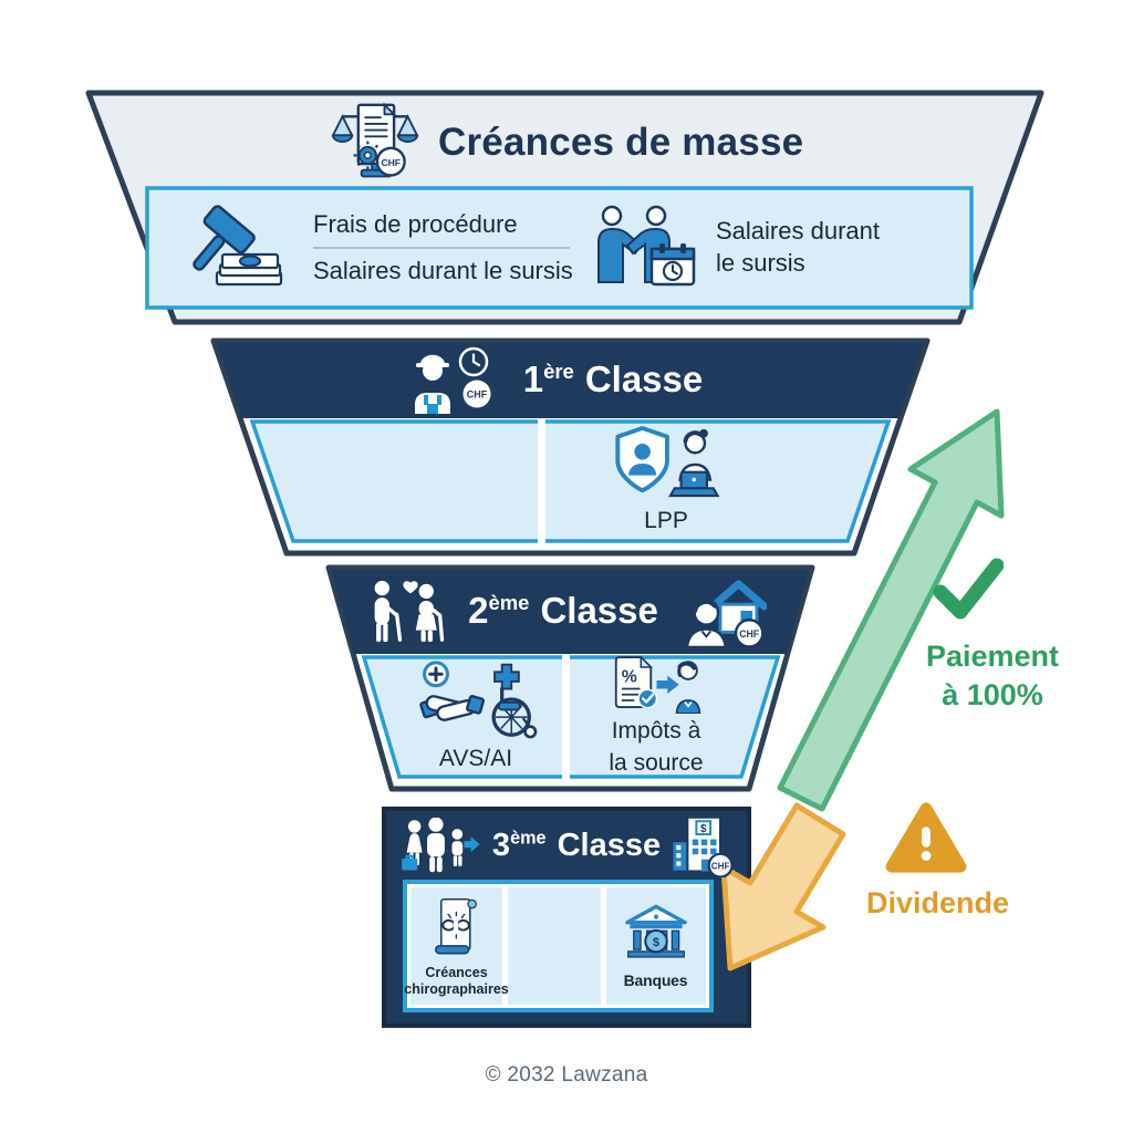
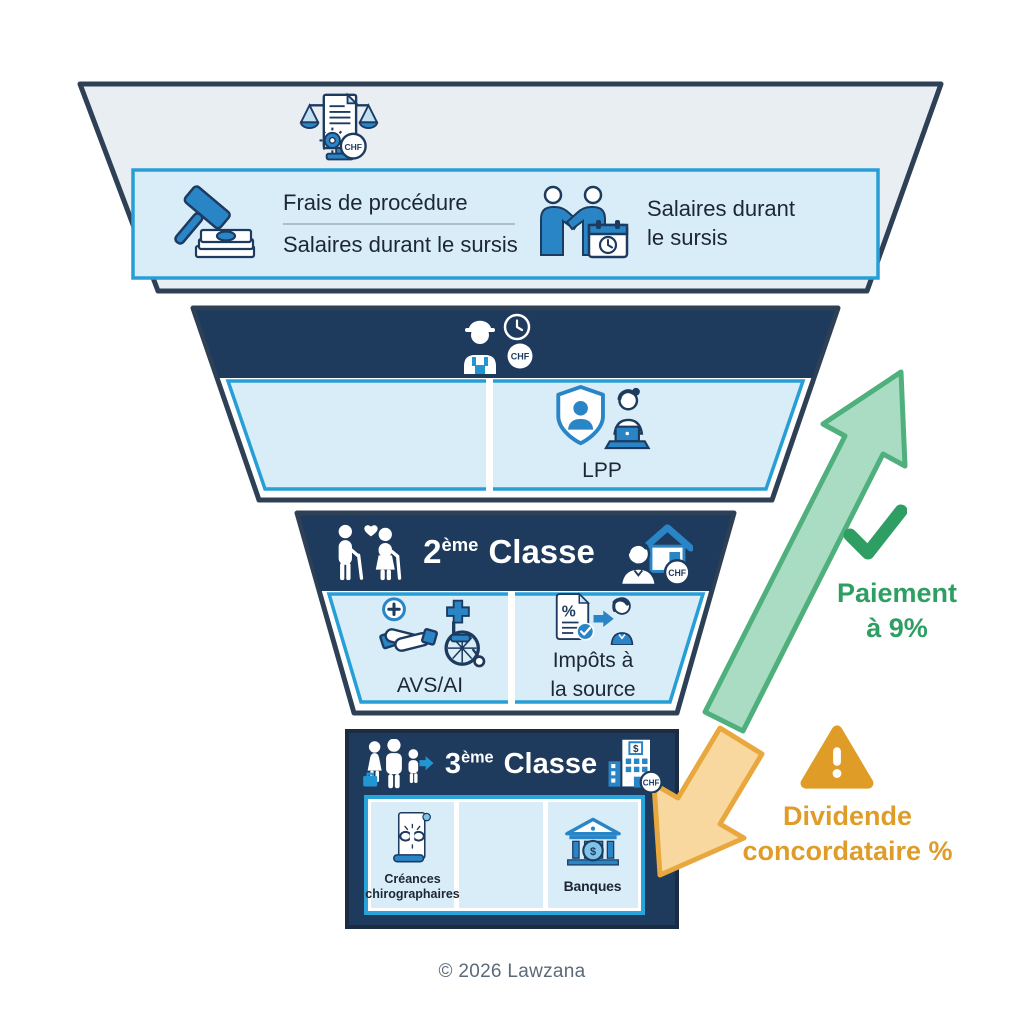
  CHF
- Créances de masse
  Frais de procédure
  Salaires durant le sursis
  Salaires durant
  le sursis
  CHF
- 1ère Classe
  LPP
  2ème Classe
  CHF
  AVS/AI
  %
  Impôts à
  la source
  3ème Classe
  $
  CHF
  Créances
  chirographaires
  $
  Banques
  Paiement
- à 100%
+ à 9%
  Dividende
+ concordataire %
- © 2032 Lawzana
+ © 2026 Lawzana
